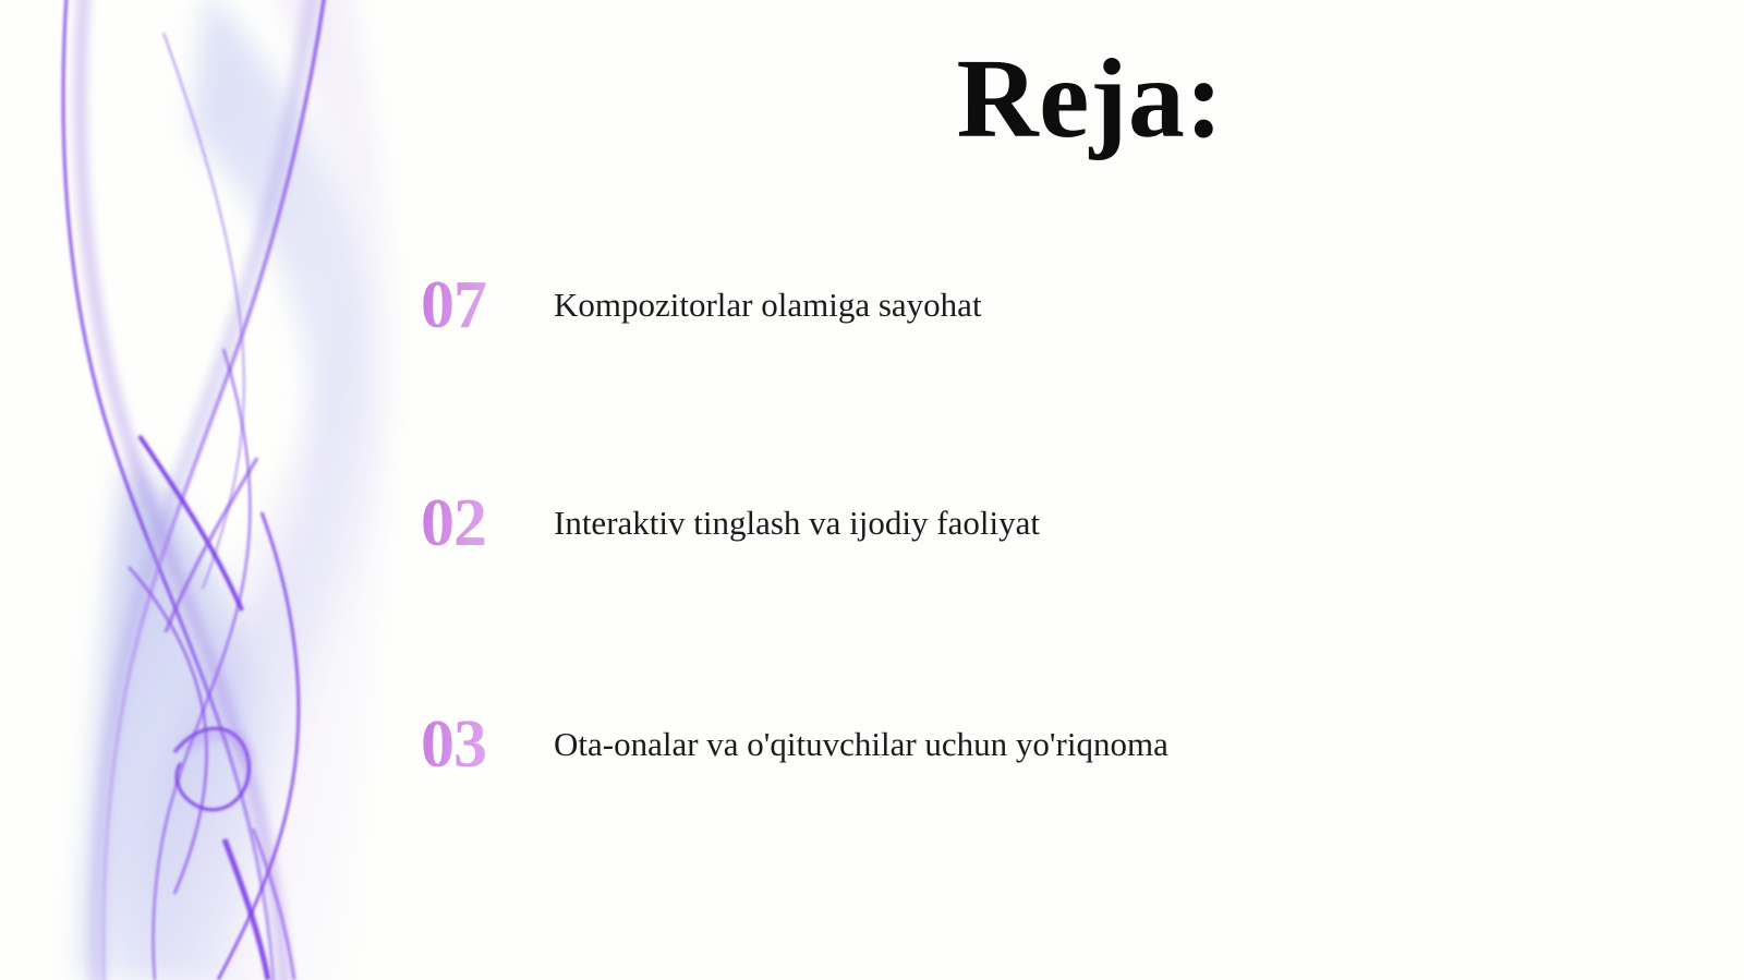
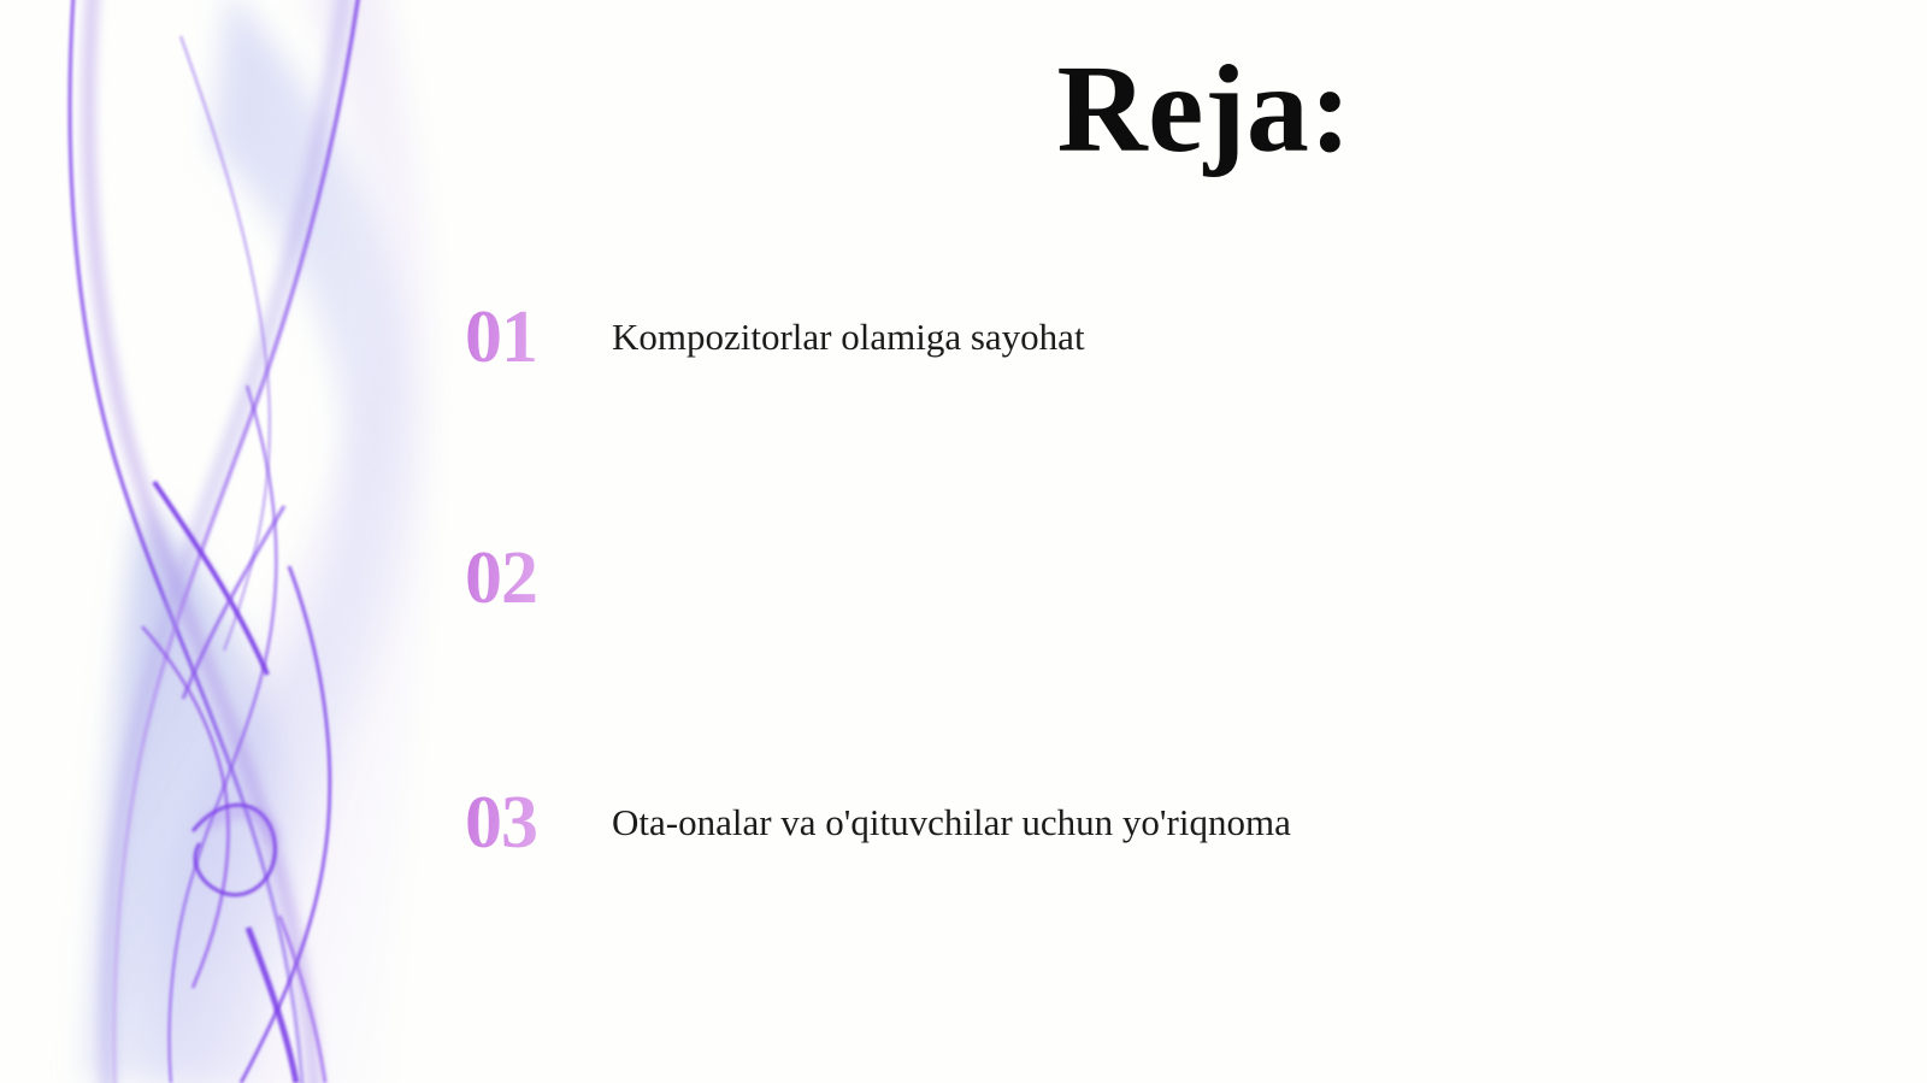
  Reja:
- 07
+ 01
  Kompozitorlar olamiga sayohat
  02
- Interaktiv tinglash va ijodiy faoliyat
  03
  Ota-onalar va o'qituvchilar uchun yo'riqnoma
